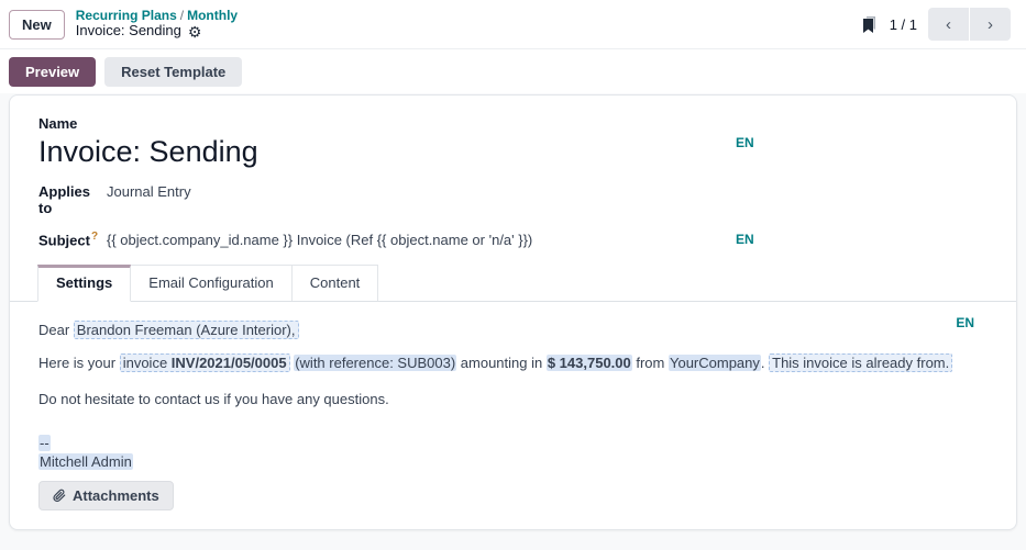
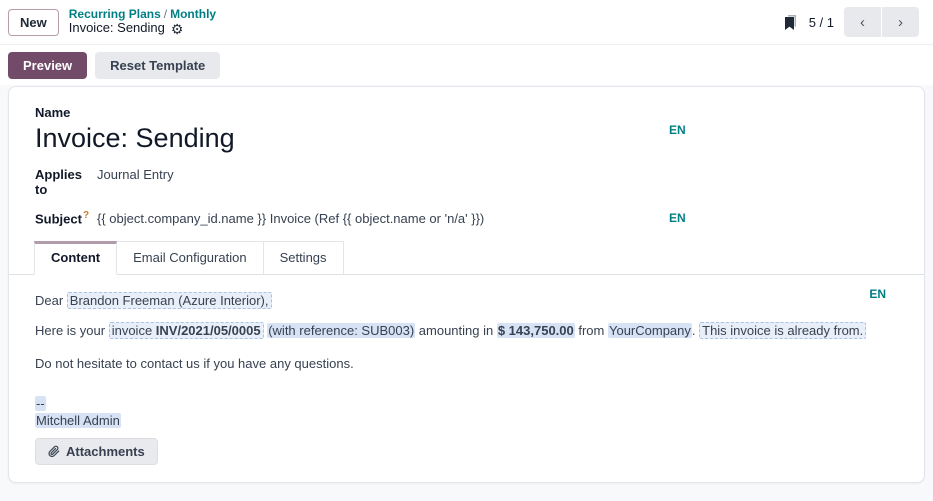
  New
  Recurring Plans / Monthly
  Invoice: Sending
  ⚙
- 1 / 1
+ 5 / 1
  ‹
  ›
  Preview
  Reset Template
  Name
  Invoice: Sending
  EN
  Applies to
  Journal Entry
  Subject?
  {{ object.company_id.name }} Invoice (Ref {{ object.name or 'n/a' }})
  EN
- Settings
+ Content
  Email Configuration
- Content
+ Settings
  EN
  Dear Brandon Freeman (Azure Interior),
  Here is your invoice INV/2021/05/0005 (with reference: SUB003) amounting in $ 143,750.00 from YourCompany. This invoice is already from.
  Do not hesitate to contact us if you have any questions.
  --
  Mitchell Admin
  Attachments
